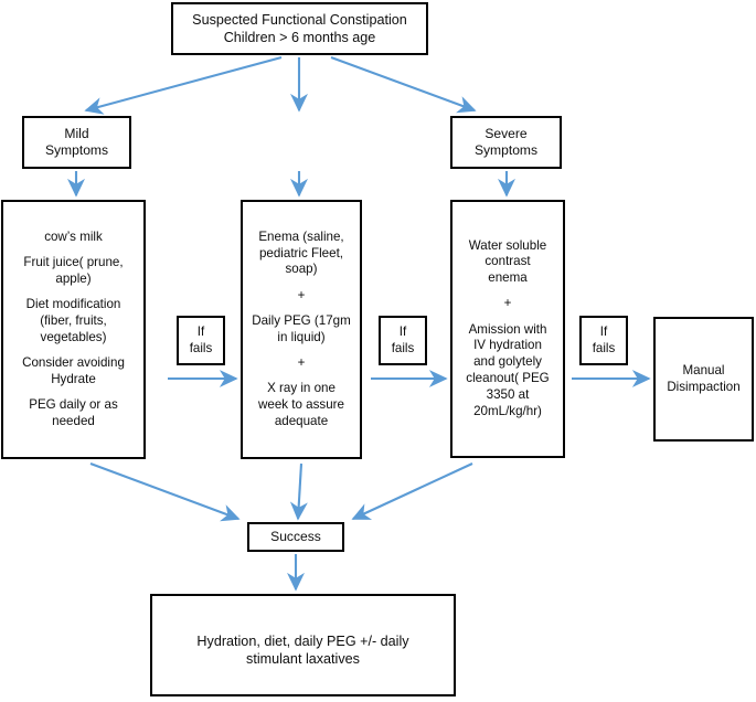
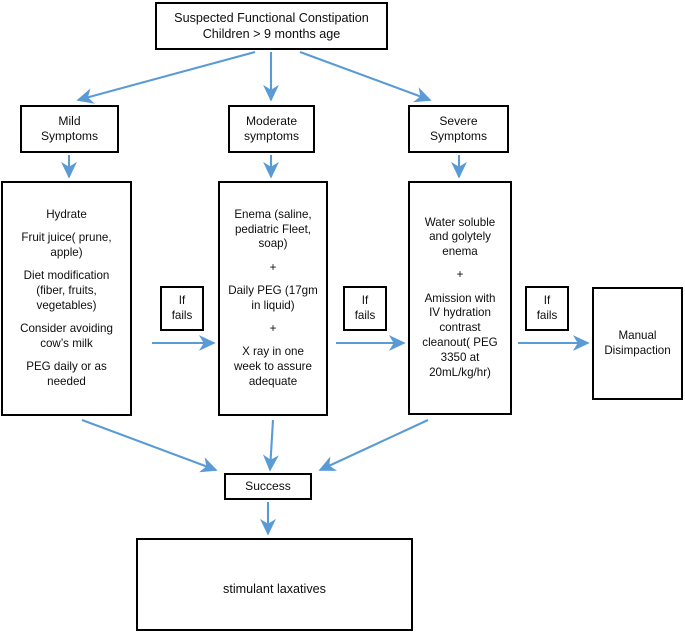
  Suspected Functional Constipation
- Children > 6 months age
+ Children > 9 months age
  Mild
  Symptoms
+ Moderate
+ symptoms
  Severe
  Symptoms
- cow’s milk
+ Hydrate
  Fruit juice( prune,
  apple)
  Diet modification
  (fiber, fruits,
  vegetables)
  Consider avoiding
- Hydrate
+ cow’s milk
  PEG daily or as
  needed
  Enema (saline,
  pediatric Fleet,
  soap)
  +
  Daily PEG (17gm
  in liquid)
  +
  X ray in one
  week to assure
  adequate
  Water soluble
- contrast
+ and golytely
  enema
  +
  Amission with
  IV hydration
- and golytely
+ contrast
  cleanout( PEG
  3350 at
  20mL/kg/hr)
  If
  fails
  If
  fails
  If
  fails
  Manual
  Disimpaction
  Success
- Hydration, diet, daily PEG +/- daily
  stimulant laxatives
